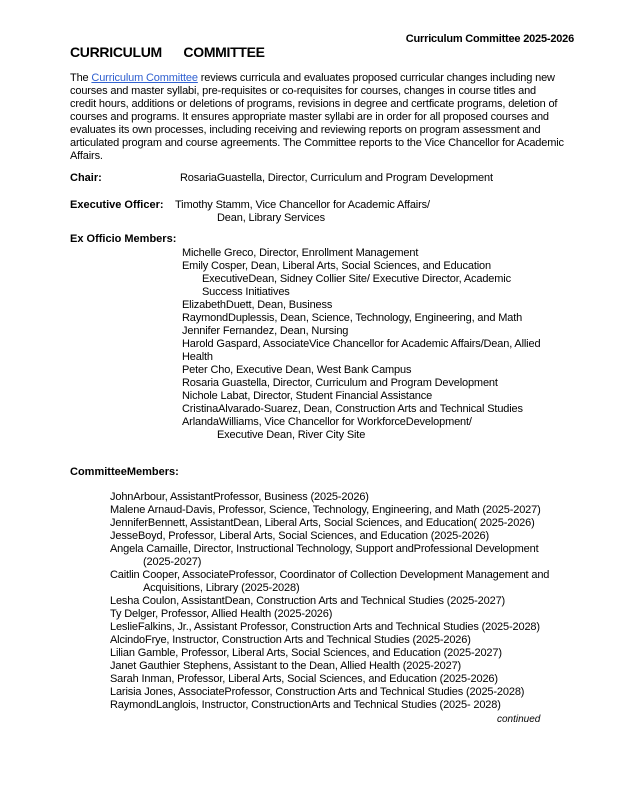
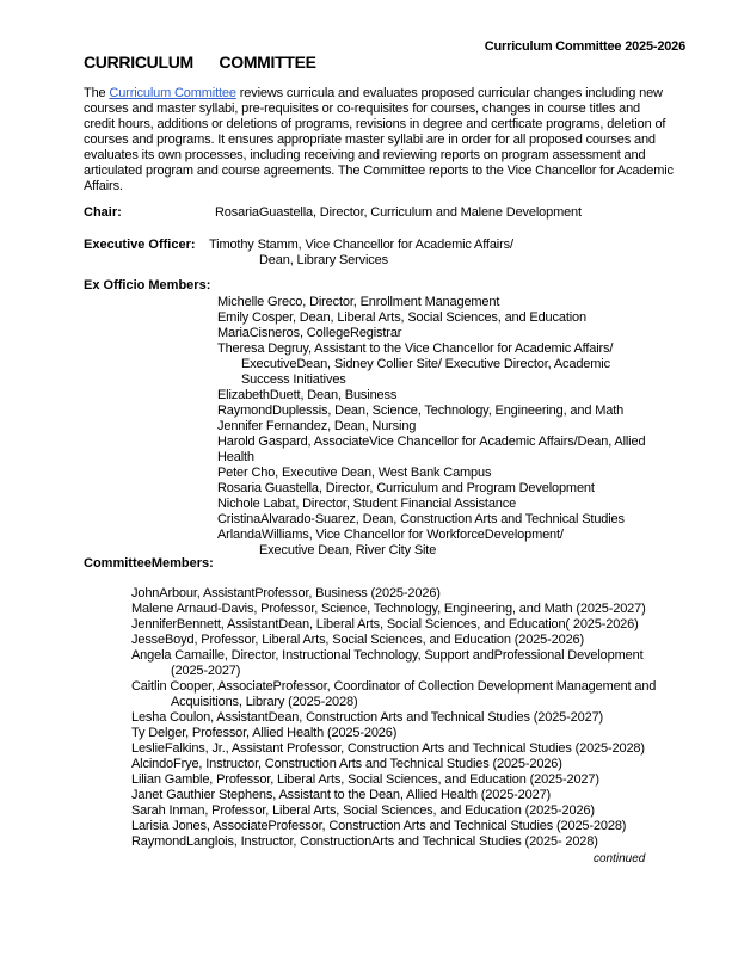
  Curriculum Committee 2025-2026
  CURRICULUM COMMITTEE
  The Curriculum Committee reviews curricula and evaluates proposed curricular changes including new courses and master syllabi, pre-requisites or co-requisites for courses, changes in course titles and credit hours, additions or deletions of programs, revisions in degree and certficate programs, deletion of courses and programs. It ensures appropriate master syllabi are in order for all proposed courses and evaluates its own processes, including receiving and reviewing reports on program assessment and articulated program and course agreements. The Committee reports to the Vice Chancellor for Academic Affairs.
  Chair:
- RosariaGuastella, Director, Curriculum and Program Development
+ RosariaGuastella, Director, Curriculum and Malene Development
  Executive Officer:
  Timothy Stamm, Vice Chancellor for Academic Affairs/
  Dean, Library Services
  Ex Officio Members:
  Michelle Greco, Director, Enrollment Management
  Emily Cosper, Dean, Liberal Arts, Social Sciences, and Education
+ MariaCisneros, CollegeRegistrar
+ Theresa Degruy, Assistant to the Vice Chancellor for Academic Affairs/
  ExecutiveDean, Sidney Collier Site/ Executive Director, Academic
  Success Initiatives
  ElizabethDuett, Dean, Business
  RaymondDuplessis, Dean, Science, Technology, Engineering, and Math
  Jennifer Fernandez, Dean, Nursing
  Harold Gaspard, AssociateVice Chancellor for Academic Affairs/Dean, Allied
  Health
  Peter Cho, Executive Dean, West Bank Campus
  Rosaria Guastella, Director, Curriculum and Program Development
  Nichole Labat, Director, Student Financial Assistance
  CristinaAlvarado-Suarez, Dean, Construction Arts and Technical Studies
  ArlandaWilliams, Vice Chancellor for WorkforceDevelopment/
  Executive Dean, River City Site
  CommitteeMembers:
  JohnArbour, AssistantProfessor, Business (2025-2026)
  Malene Arnaud-Davis, Professor, Science, Technology, Engineering, and Math (2025-2027)
  JenniferBennett, AssistantDean, Liberal Arts, Social Sciences, and Education( 2025-2026)
  JesseBoyd, Professor, Liberal Arts, Social Sciences, and Education (2025-2026)
  Angela Camaille, Director, Instructional Technology, Support andProfessional Development
  (2025-2027)
  Caitlin Cooper, AssociateProfessor, Coordinator of Collection Development Management and
  Acquisitions, Library (2025-2028)
  Lesha Coulon, AssistantDean, Construction Arts and Technical Studies (2025-2027)
  Ty Delger, Professor, Allied Health (2025-2026)
  LeslieFalkins, Jr., Assistant Professor, Construction Arts and Technical Studies (2025-2028)
  AlcindoFrye, Instructor, Construction Arts and Technical Studies (2025-2026)
  Lilian Gamble, Professor, Liberal Arts, Social Sciences, and Education (2025-2027)
  Janet Gauthier Stephens, Assistant to the Dean, Allied Health (2025-2027)
  Sarah Inman, Professor, Liberal Arts, Social Sciences, and Education (2025-2026)
  Larisia Jones, AssociateProfessor, Construction Arts and Technical Studies (2025-2028)
  RaymondLanglois, Instructor, ConstructionArts and Technical Studies (2025- 2028)
  continued
